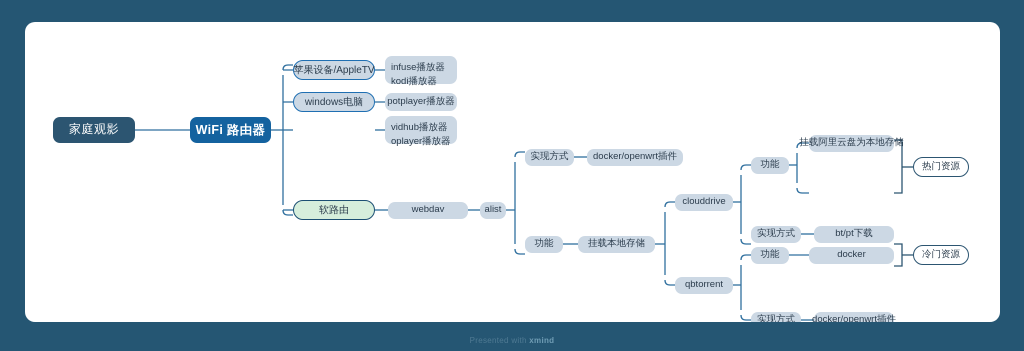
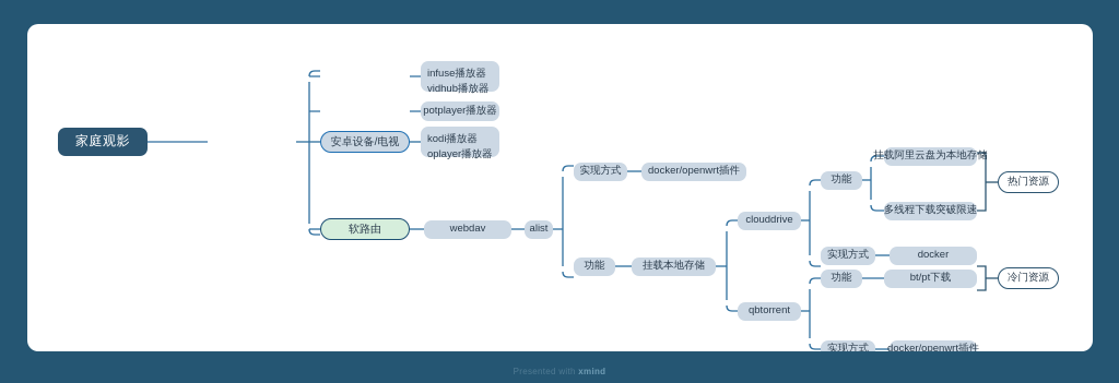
  家庭观影
- WiFi 路由器
- 苹果设备/AppleTV
  infuse播放器
- kodi播放器
+ vidhub播放器
- windows电脑
  potplayer播放器
+ 安卓设备/电视
- vidhub播放器
+ kodi播放器
  oplayer播放器
  软路由
  webdav
  alist
  实现方式
  docker/openwrt插件
  功能
  挂载本地存储
  clouddrive
  功能
  挂载阿里云盘为本地存储
+ 多线程下载突破限速
  实现方式
- bt/pt下载
+ docker
  qbtorrent
  功能
- docker
+ bt/pt下载
  实现方式
  docker/openwrt插件
  热门资源
  冷门资源
  Presented with xmind
